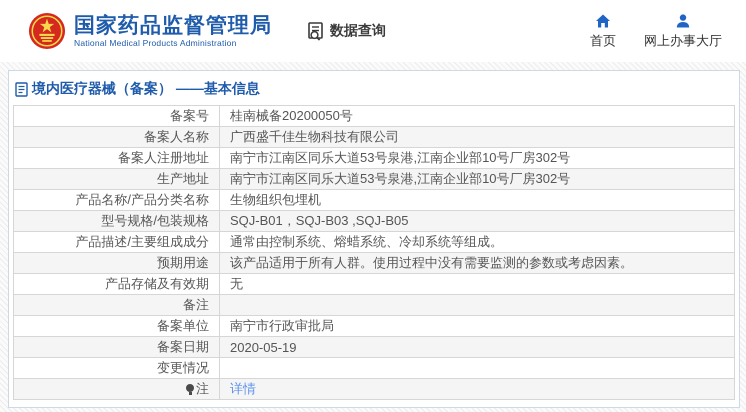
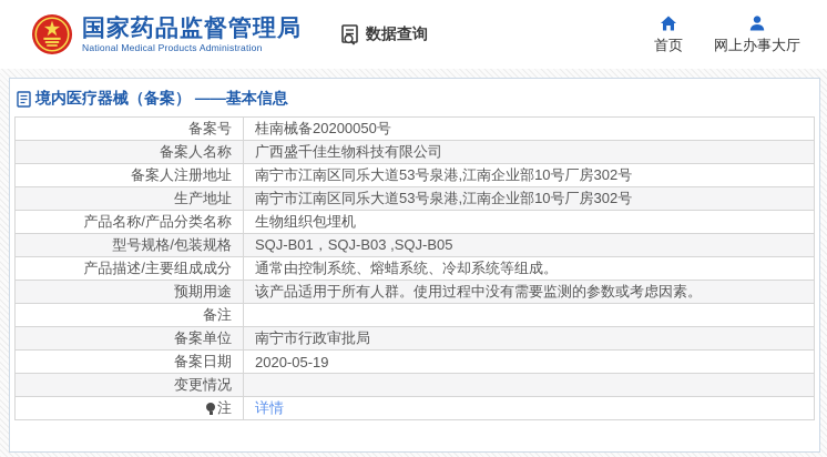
  国家药品监督管理局
  National Medical Products Administration
  数据查询
  首页
  网上办事大厅
  境内医疗器械（备案） ——基本信息
  备案号	桂南械备20200050号
  备案人名称	广西盛千佳生物科技有限公司
  备案人注册地址	南宁市江南区同乐大道53号泉港,江南企业部10号厂房302号
  生产地址	南宁市江南区同乐大道53号泉港,江南企业部10号厂房302号
  产品名称/产品分类名称	生物组织包埋机
  型号规格/包装规格	SQJ-B01，SQJ-B03 ,SQJ-B05
  产品描述/主要组成成分	通常由控制系统、熔蜡系统、冷却系统等组成。
  预期用途	该产品适用于所有人群。使用过程中没有需要监测的参数或考虑因素。
- 产品存储及有效期	无
  备注
  备案单位	南宁市行政审批局
  备案日期	2020-05-19
  变更情况
  注	详情
